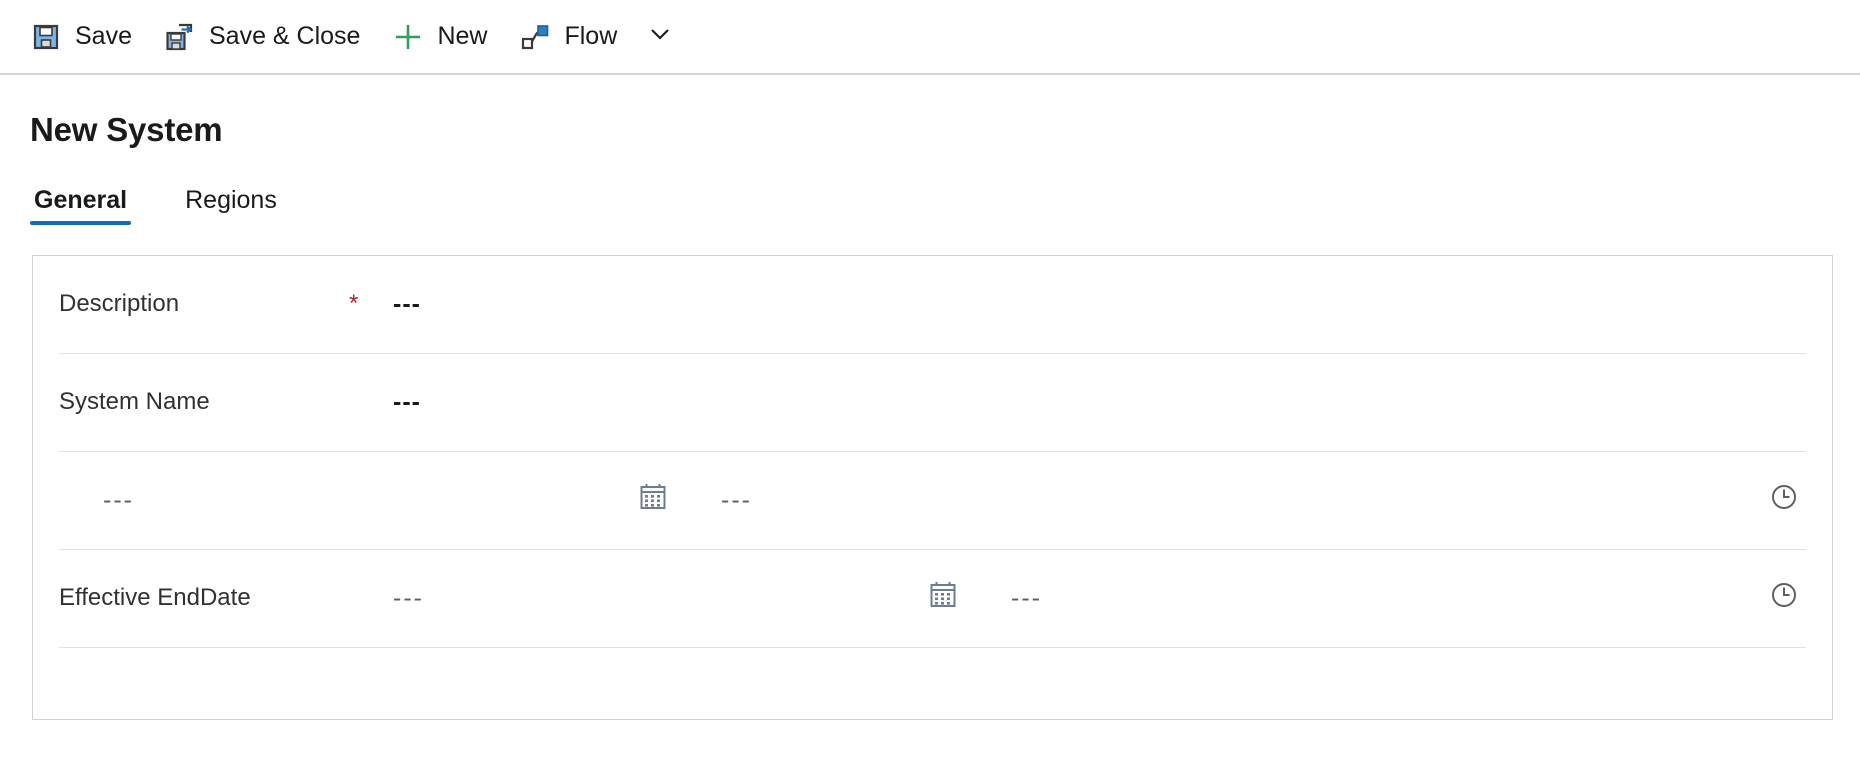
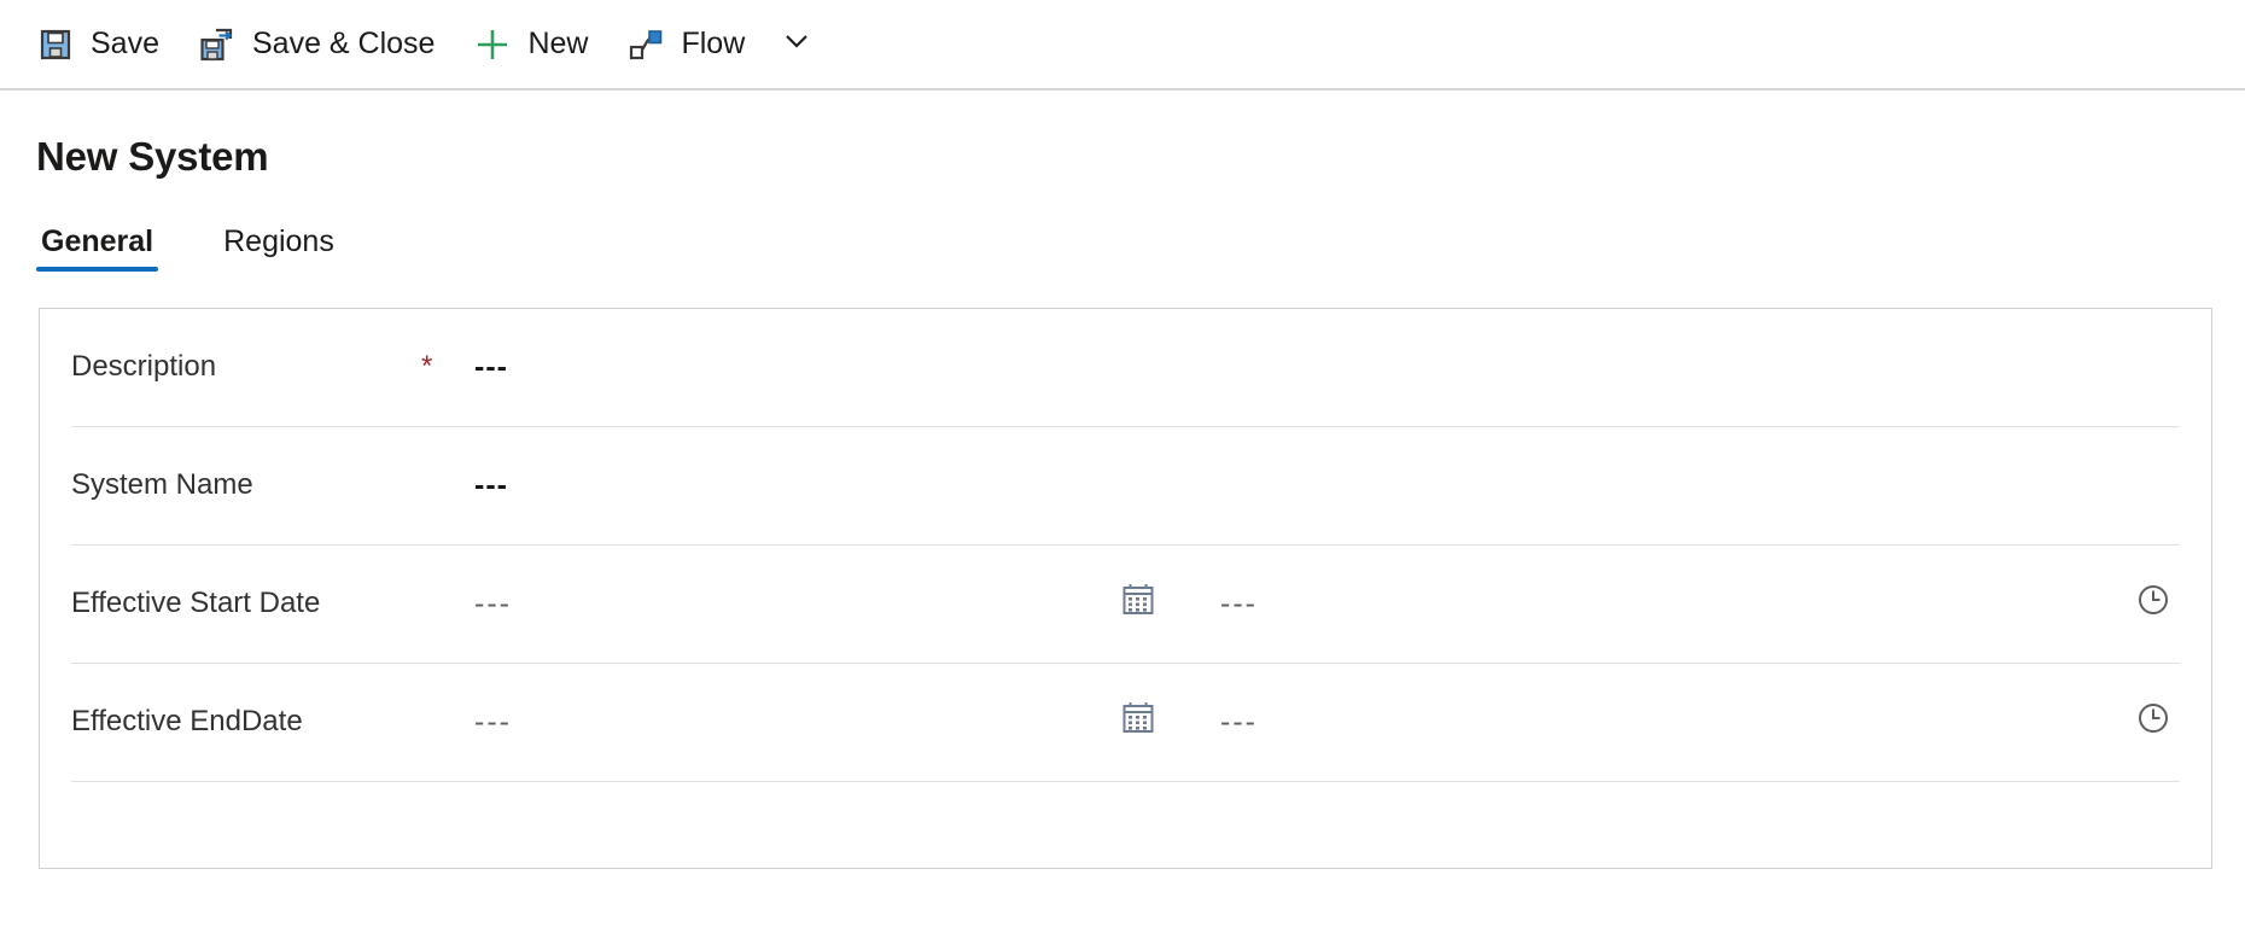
  Save
  Save & Close
  New
  Flow
  New System
  General
  Regions
  Description
  *
  ---
  System Name
  ---
+ Effective Start Date
  ---
  ---
  Effective EndDate
  ---
  ---
